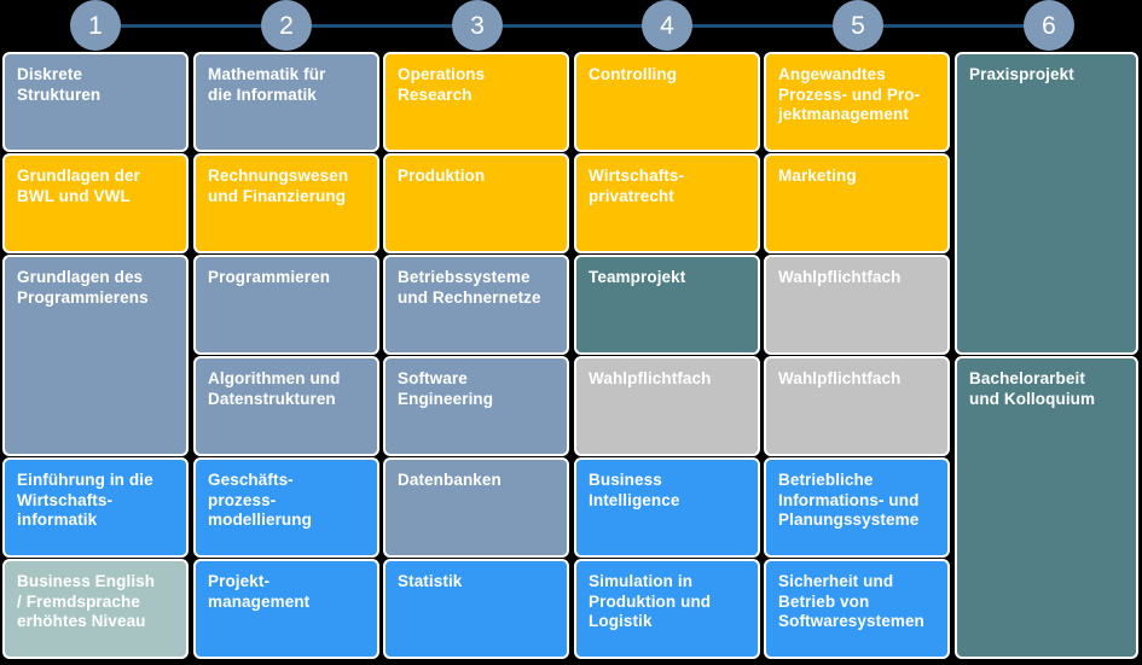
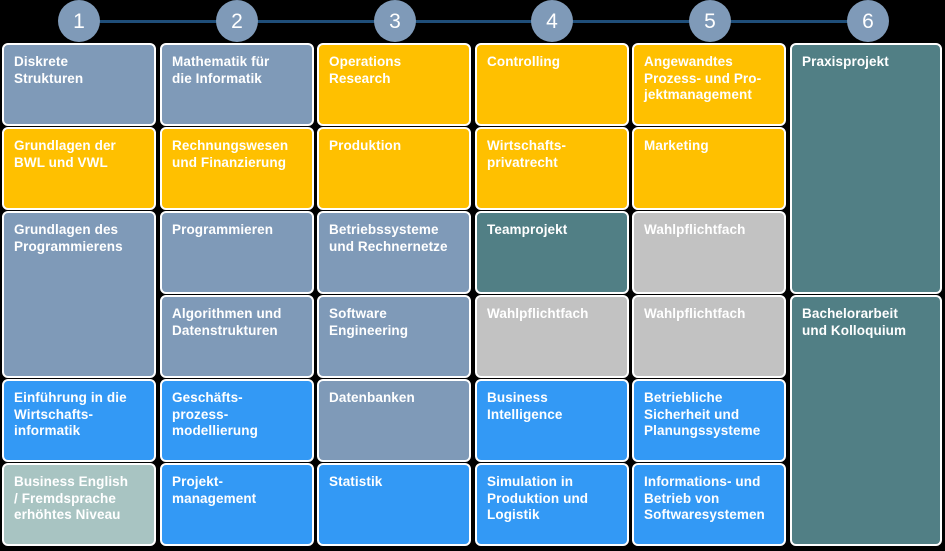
  1
  2
  3
  4
  5
  6
  Diskrete
  Strukturen
  Grundlagen der
  BWL und VWL
  Grundlagen des
  Programmierens
  Einführung in die
  Wirtschafts-
  informatik
  Business English
  / Fremdsprache
  erhöhtes Niveau
  Mathematik für
  die Informatik
  Rechnungswesen
  und Finanzierung
  Programmieren
  Algorithmen und
  Datenstrukturen
  Geschäfts-
  prozess-
  modellierung
  Projekt-
  management
  Operations
  Research
  Produktion
  Betriebssysteme
  und Rechnernetze
  Software
  Engineering
  Datenbanken
  Statistik
  Controlling
  Wirtschafts-
  privatrecht
  Teamprojekt
  Wahlpflichtfach
  Business
  Intelligence
  Simulation in
  Produktion und
  Logistik
  Angewandtes
  Prozess- und Pro-
  jektmanagement
  Marketing
  Wahlpflichtfach
  Wahlpflichtfach
  Betriebliche
- Informations- und
+ Sicherheit und
  Planungssysteme
- Sicherheit und
+ Informations- und
  Betrieb von
  Softwaresystemen
  Praxisprojekt
  Bachelorarbeit
  und Kolloquium
